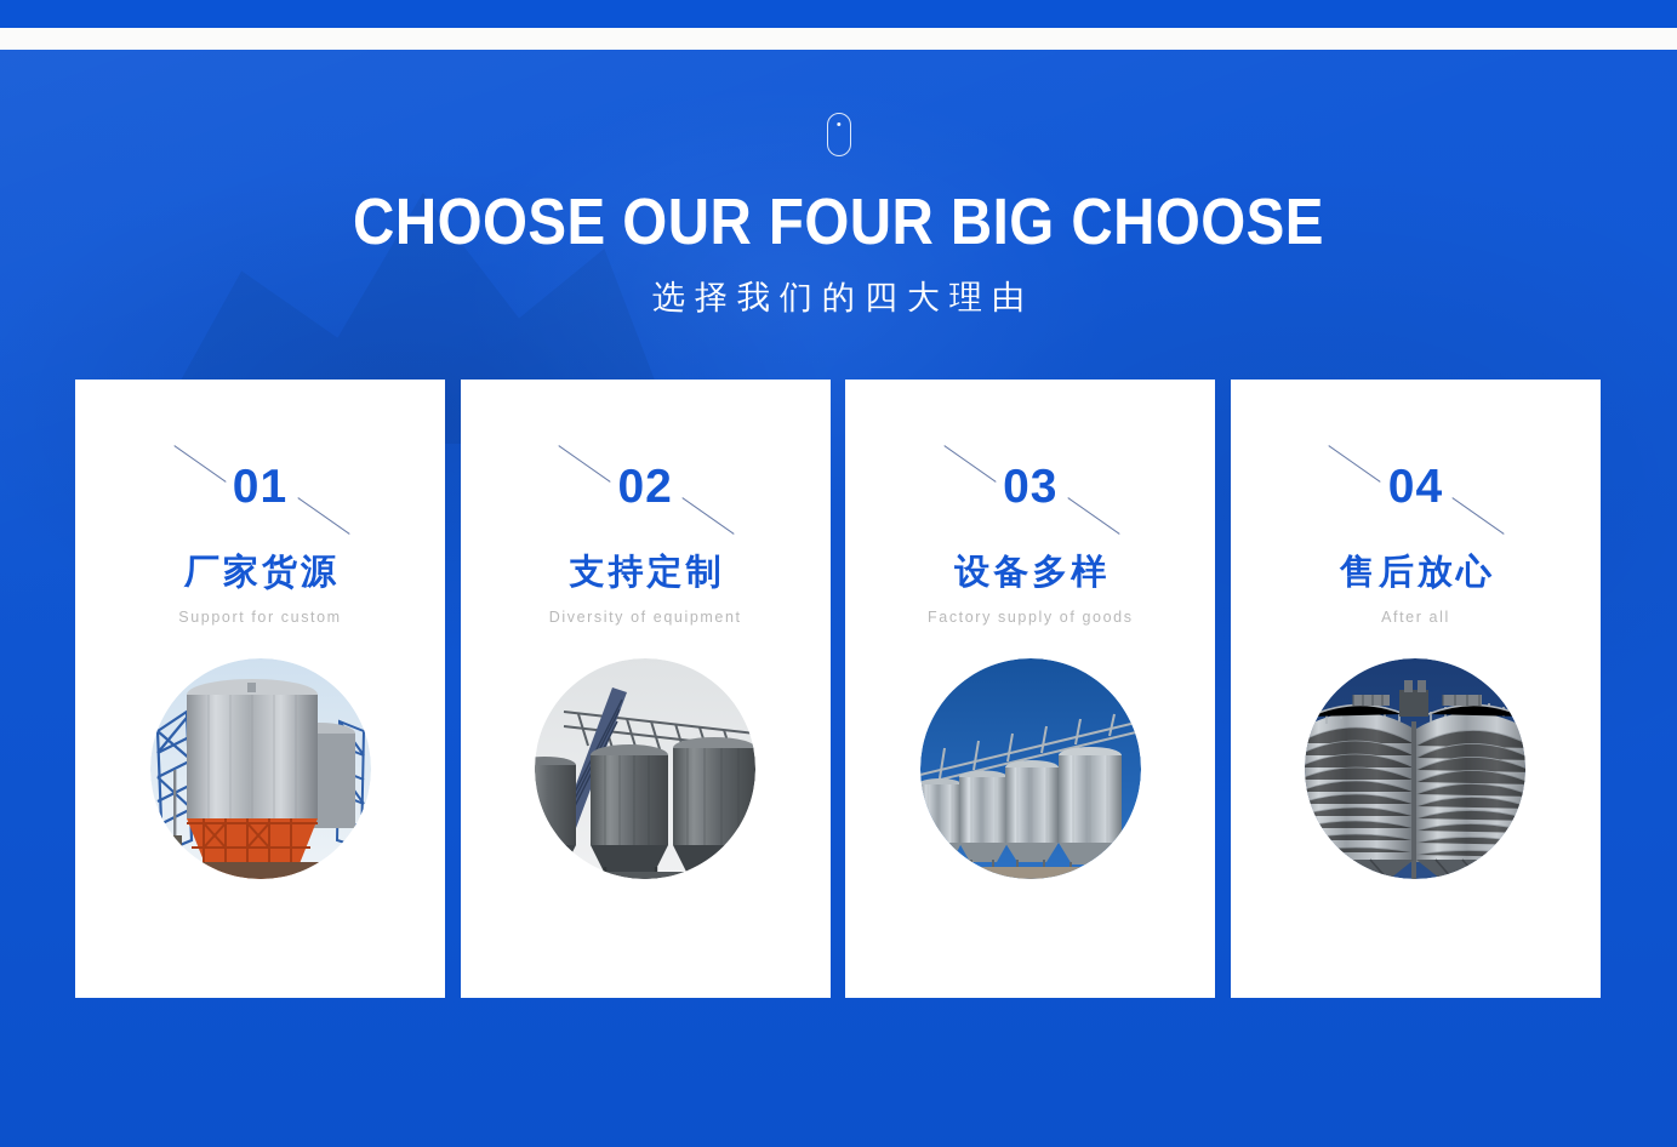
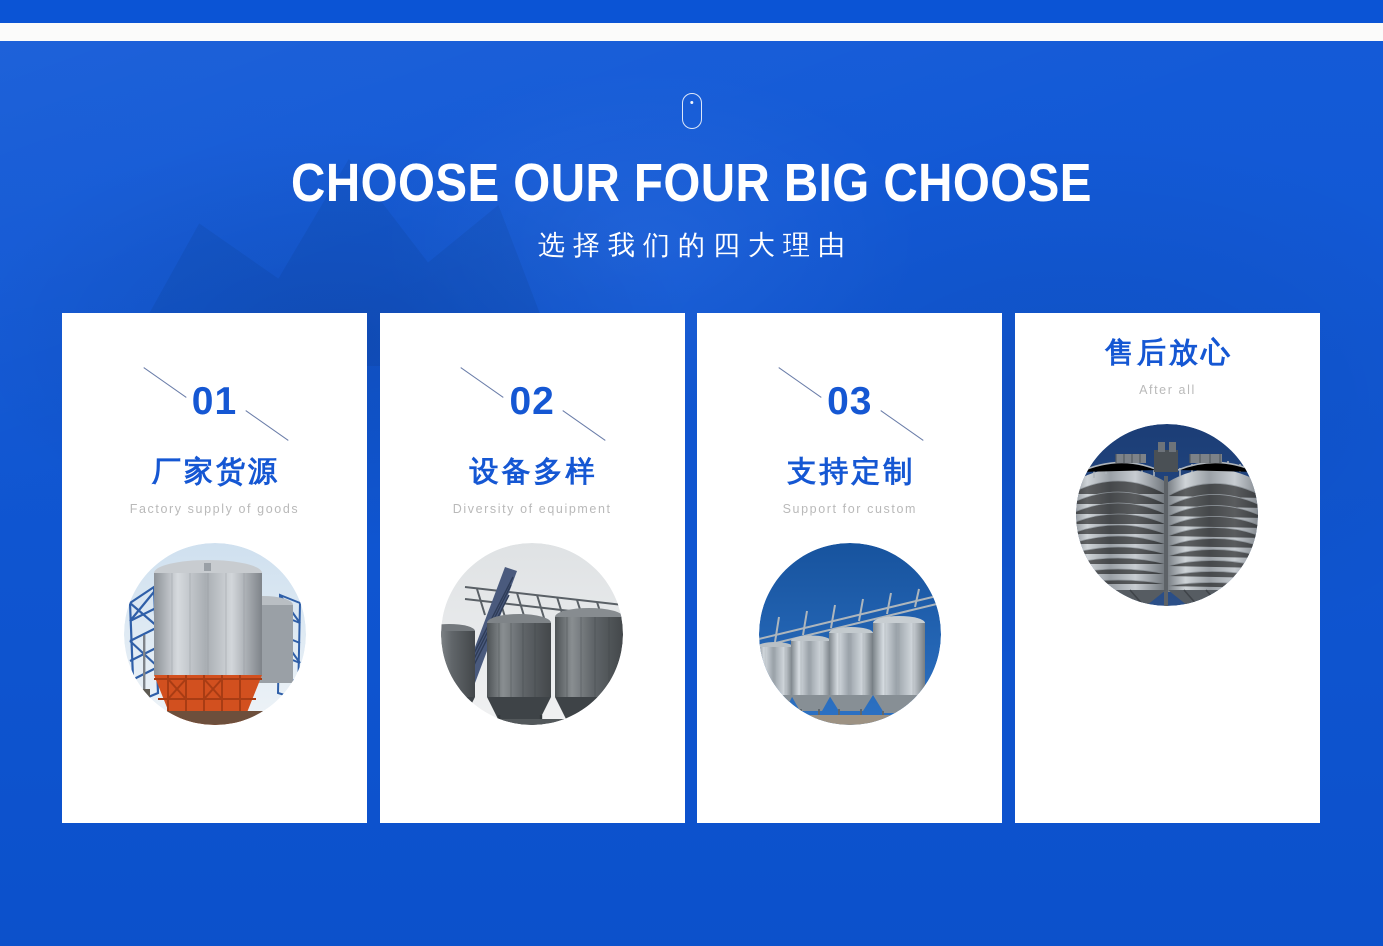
  CHOOSE OUR FOUR BIG CHOOSE
  选择我们的四大理由
  01
  厂家货源
- Support for custom
+ Factory supply of goods
  02
- 支持定制
+ 设备多样
  Diversity of equipment
  03
- 设备多样
+ 支持定制
- Factory supply of goods
+ Support for custom
- 04
  售后放心
  After all
